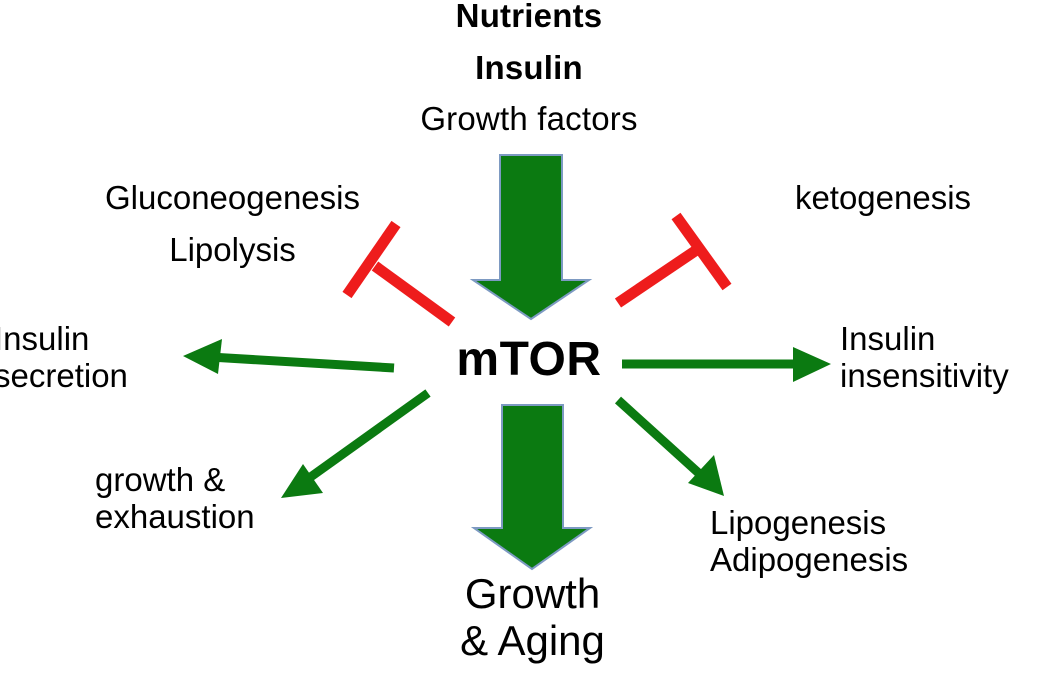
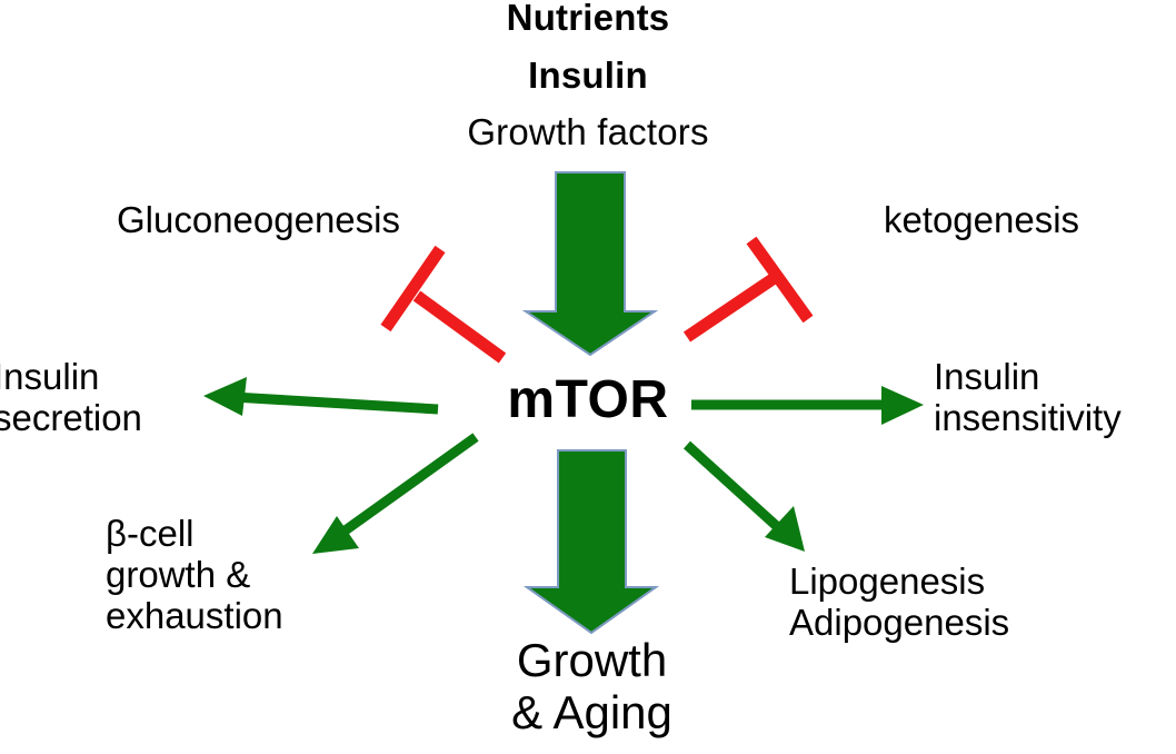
  Nutrients
  Insulin
  Growth factors
  Gluconeogenesis
- Lipolysis
  ketogenesis
  nsulin
  secretion
  Insulin
  insensitivity
  mTOR
+ β-cell
  growth &
  exhaustion
  Lipogenesis
  Adipogenesis
  Growth
  & Aging
